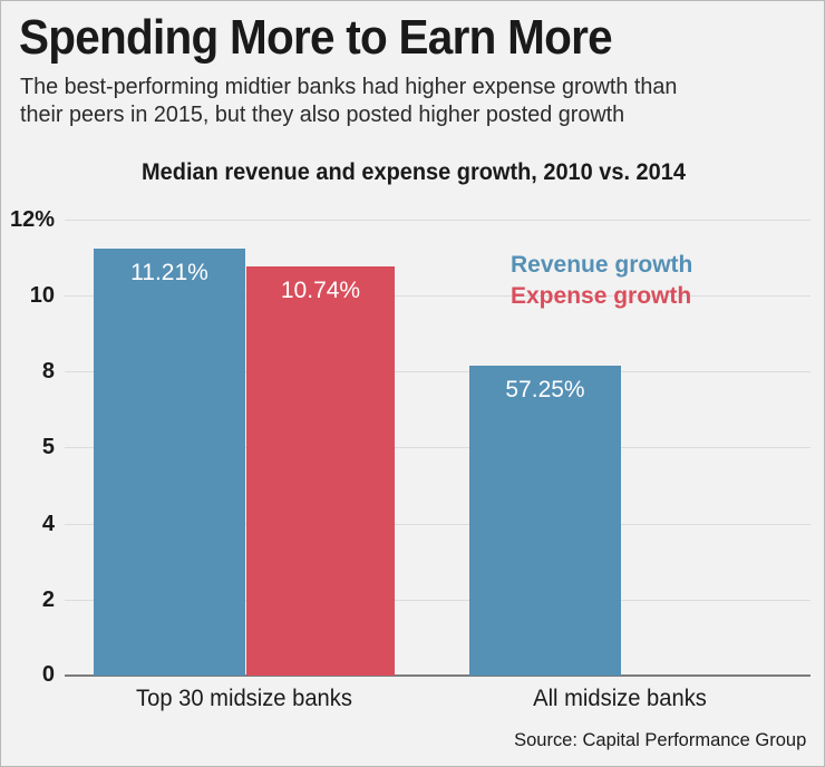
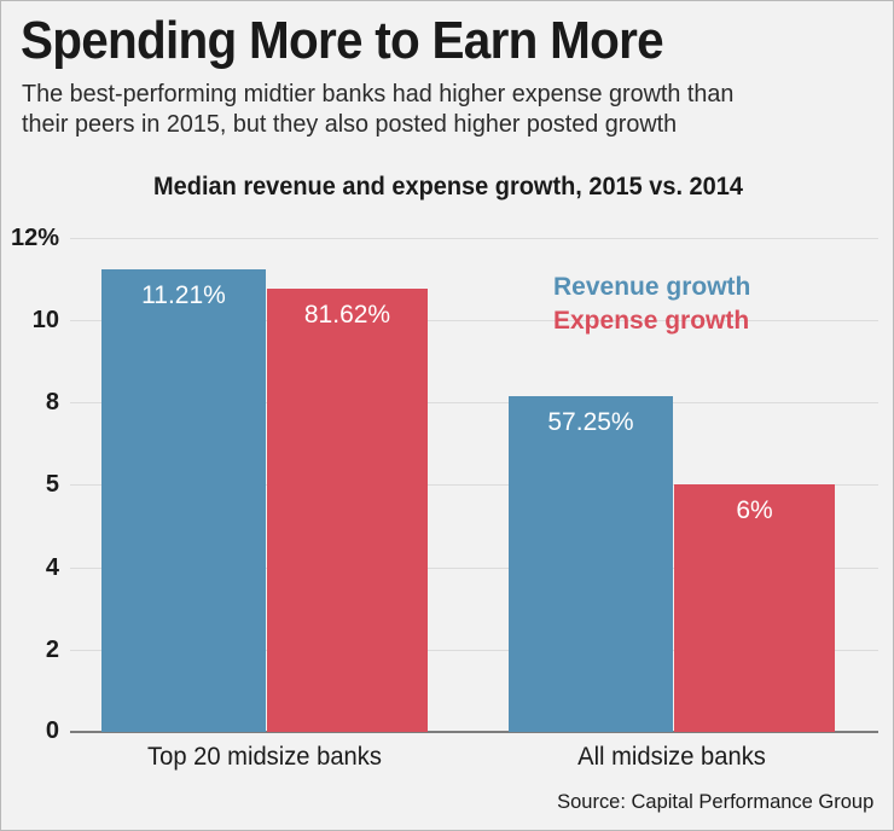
  Spending More to Earn More
  The best-performing midtier banks had higher expense growth than
  their peers in 2015, but they also posted higher posted growth
- Median revenue and expense growth, 2010 vs. 2014
+ Median revenue and expense growth, 2015 vs. 2014
  12%
  10
  8
  5
  4
  2
  0
  11.21%
- 10.74%
+ 81.62%
  57.25%
+ 6%
- Top 30 midsize banks
+ Top 20 midsize banks
  All midsize banks
  Revenue growth
  Expense growth
  Source: Capital Performance Group
